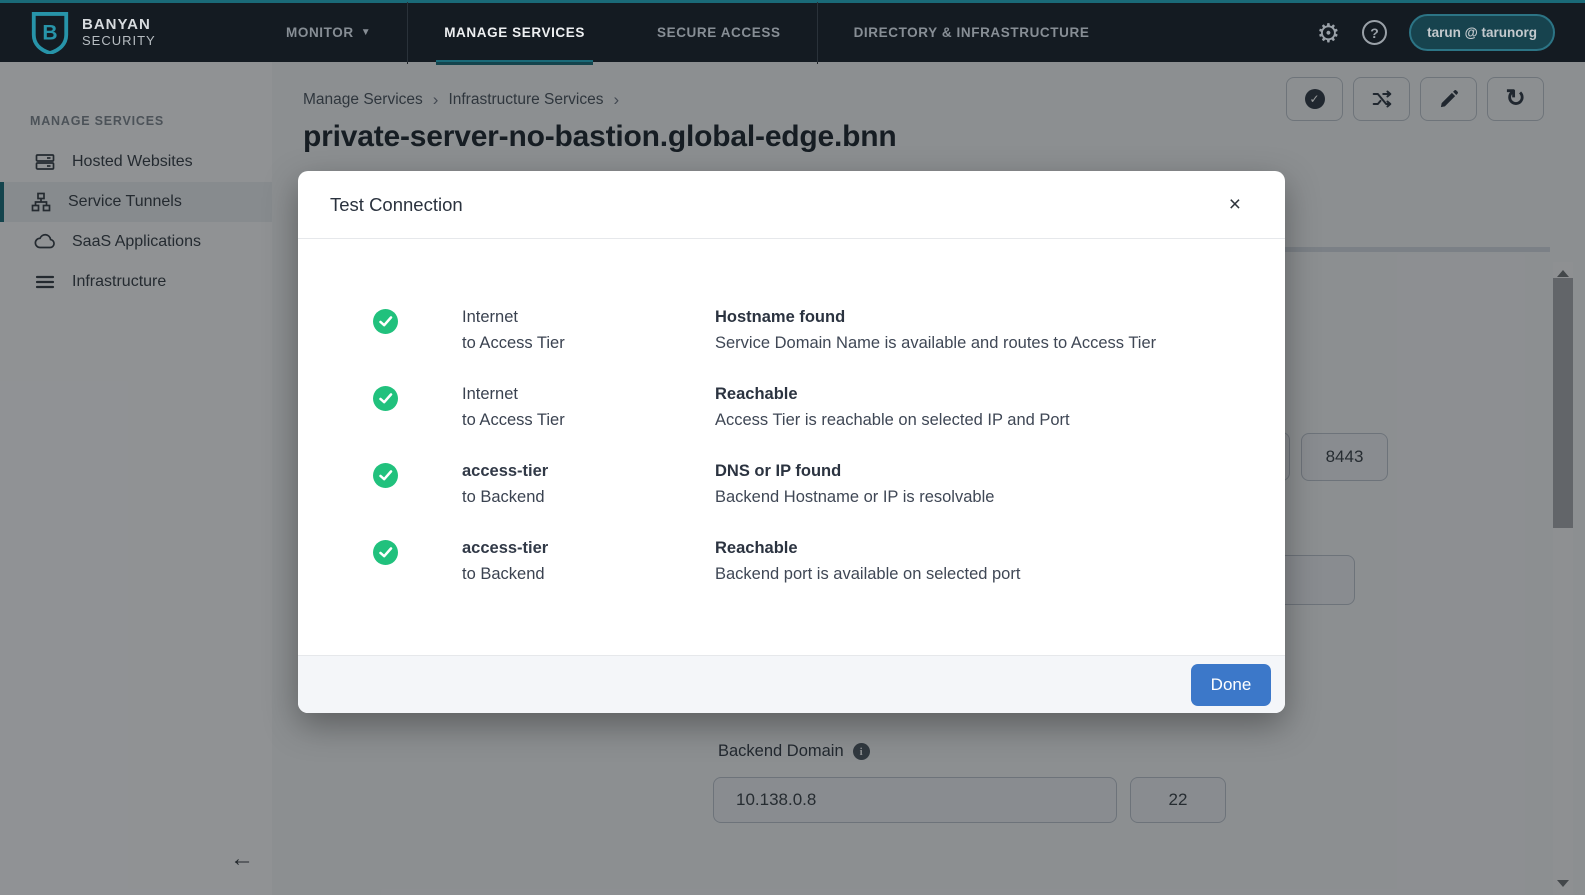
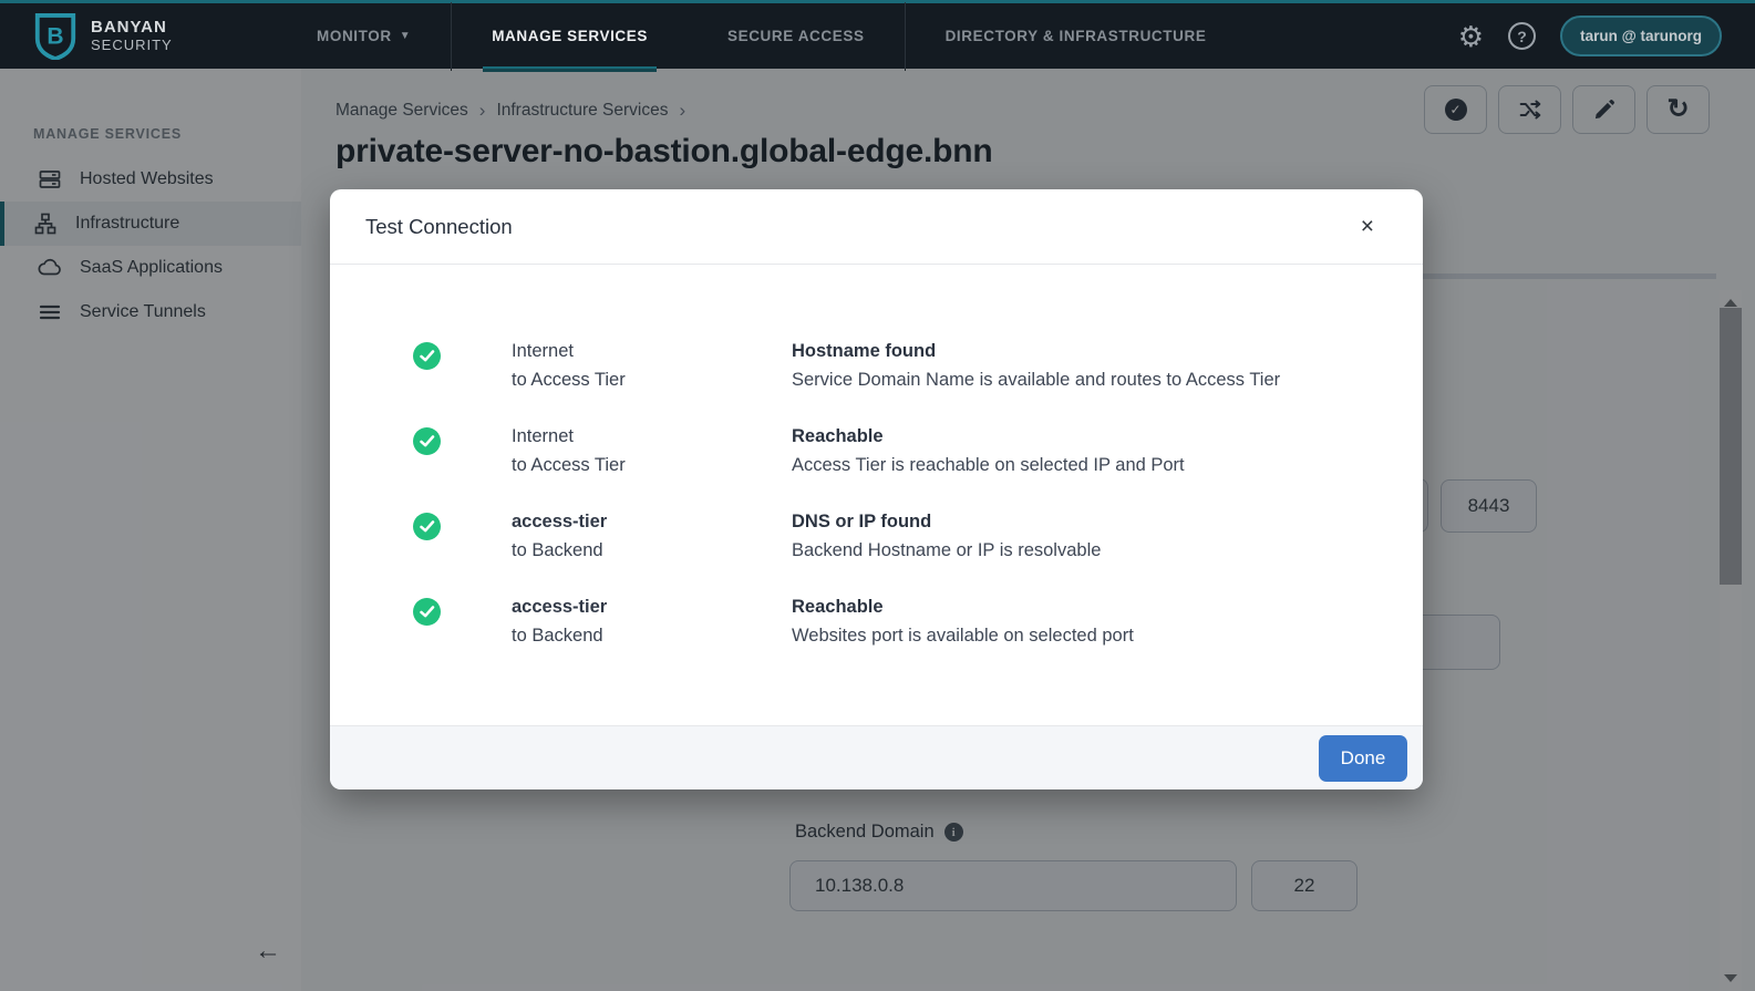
  B
  BANYAN
  SECURITY
  MONITOR
  ▼
  MANAGE SERVICES
  SECURE ACCESS
  DIRECTORY & INFRASTRUCTURE
  ⚙
  ?
  tarun @ tarunorg
  MANAGE SERVICES
  Hosted Websites
- Service Tunnels
+ Infrastructure
  SaaS Applications
- Infrastructure
+ Service Tunnels
  ←
  Manage Services
  ›
  Infrastructure Services
  ›
  private-server-no-bastion.global-edge.bnn
  ✓
  ↻
  8443
  Backend Domain
  i
  10.138.0.8
  22
  Test Connection
  ×
  Internet
  to Access Tier
  Hostname found
  Service Domain Name is available and routes to Access Tier
  Internet
  to Access Tier
  Reachable
  Access Tier is reachable on selected IP and Port
  access-tier
  to Backend
  DNS or IP found
  Backend Hostname or IP is resolvable
  access-tier
  to Backend
  Reachable
- Backend port is available on selected port
+ Websites port is available on selected port
  Done
